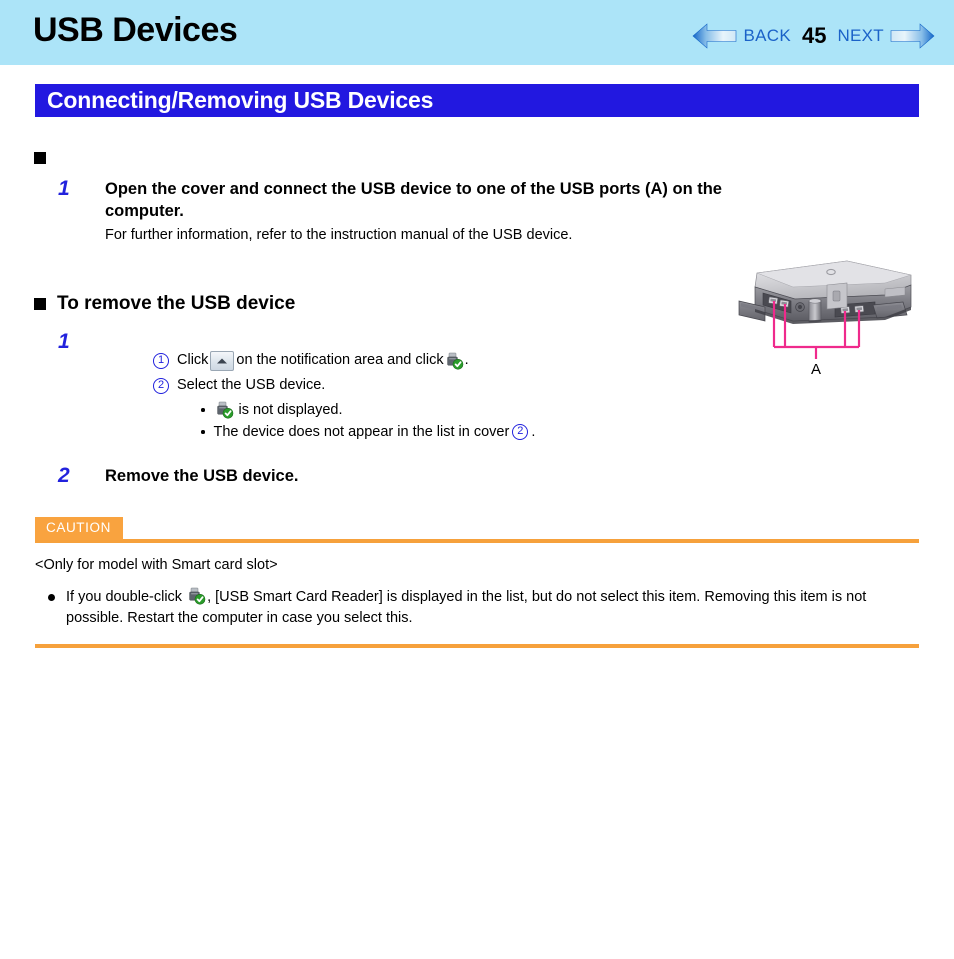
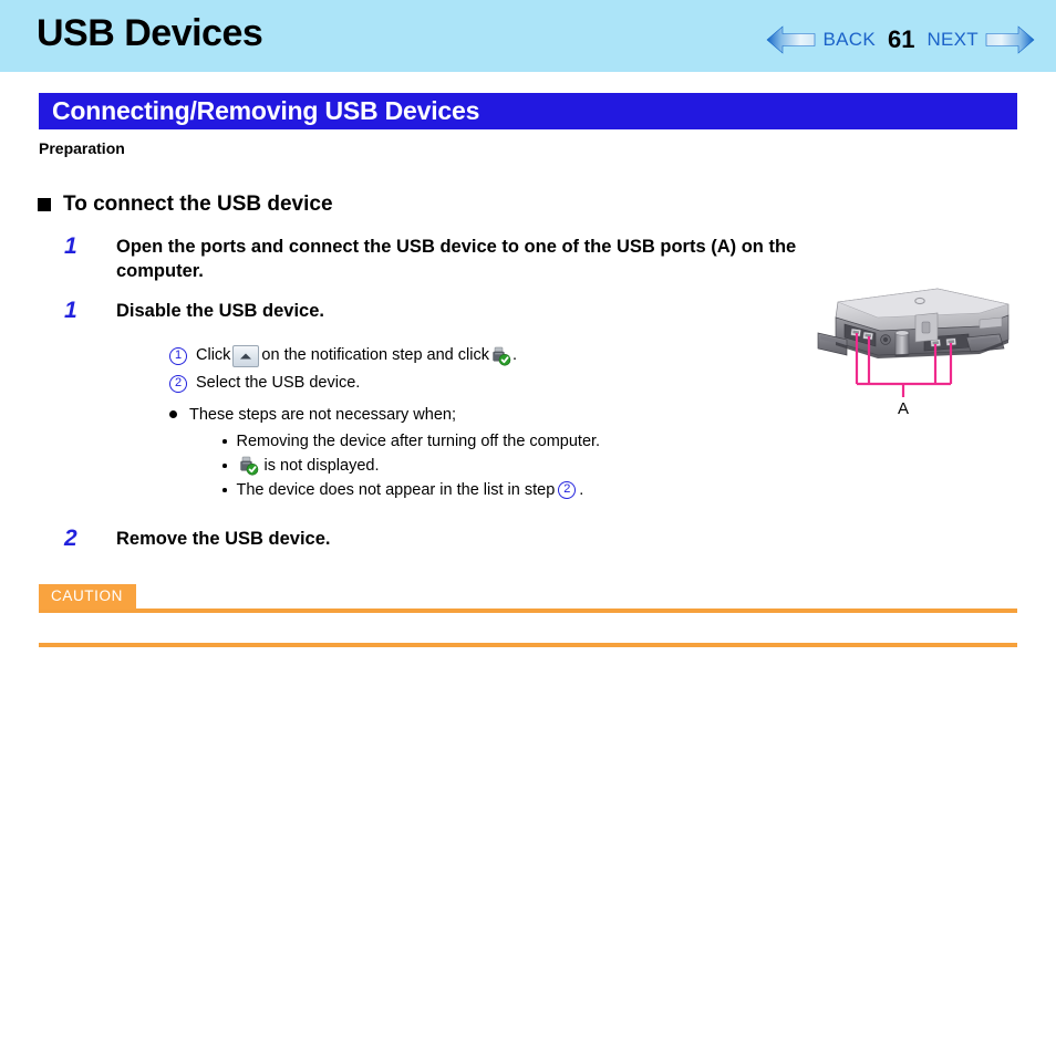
  USB Devices
  BACK
- 45
+ 61
  NEXT
  Connecting/Removing USB Devices
+ Preparation
+ To connect the USB device
  1
- Open the cover and connect the USB device to one of the USB ports (A) on the computer.
+ Open the ports and connect the USB device to one of the USB ports (A) on the computer.
- For further information, refer to the instruction manual of the USB device.
- To remove the USB device
  1
+ Disable the USB device.
  1
  Click
- on the notification area and click
+ on the notification step and click
  .
  2
  Select the USB device.
+ These steps are not necessary when;
+ Removing the device after turning off the computer.
  is not displayed.
- The device does not appear in the list in cover
+ The device does not appear in the list in step
  2
  .
  2
  Remove the USB device.
  CAUTION
- <Only for model with Smart card slot>
- If you double-click , [USB Smart Card Reader] is displayed in the list, but do not select this item. Removing this item is not possible. Restart the computer in case you select this.
  A
